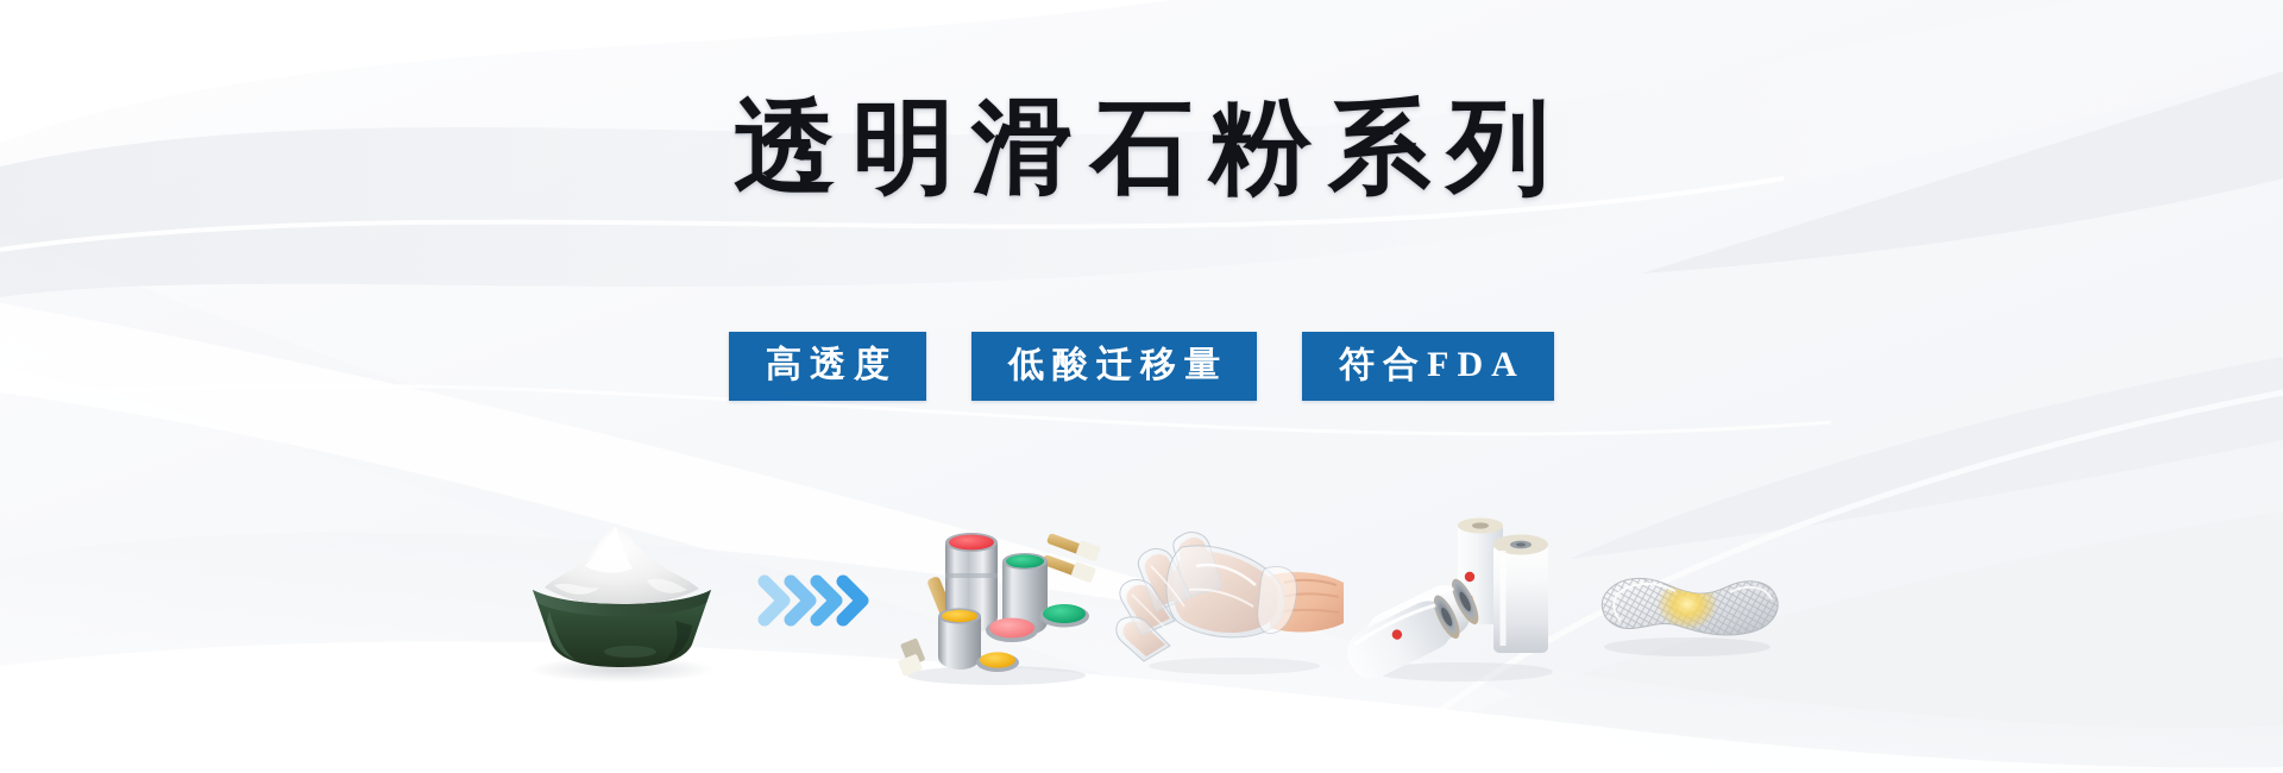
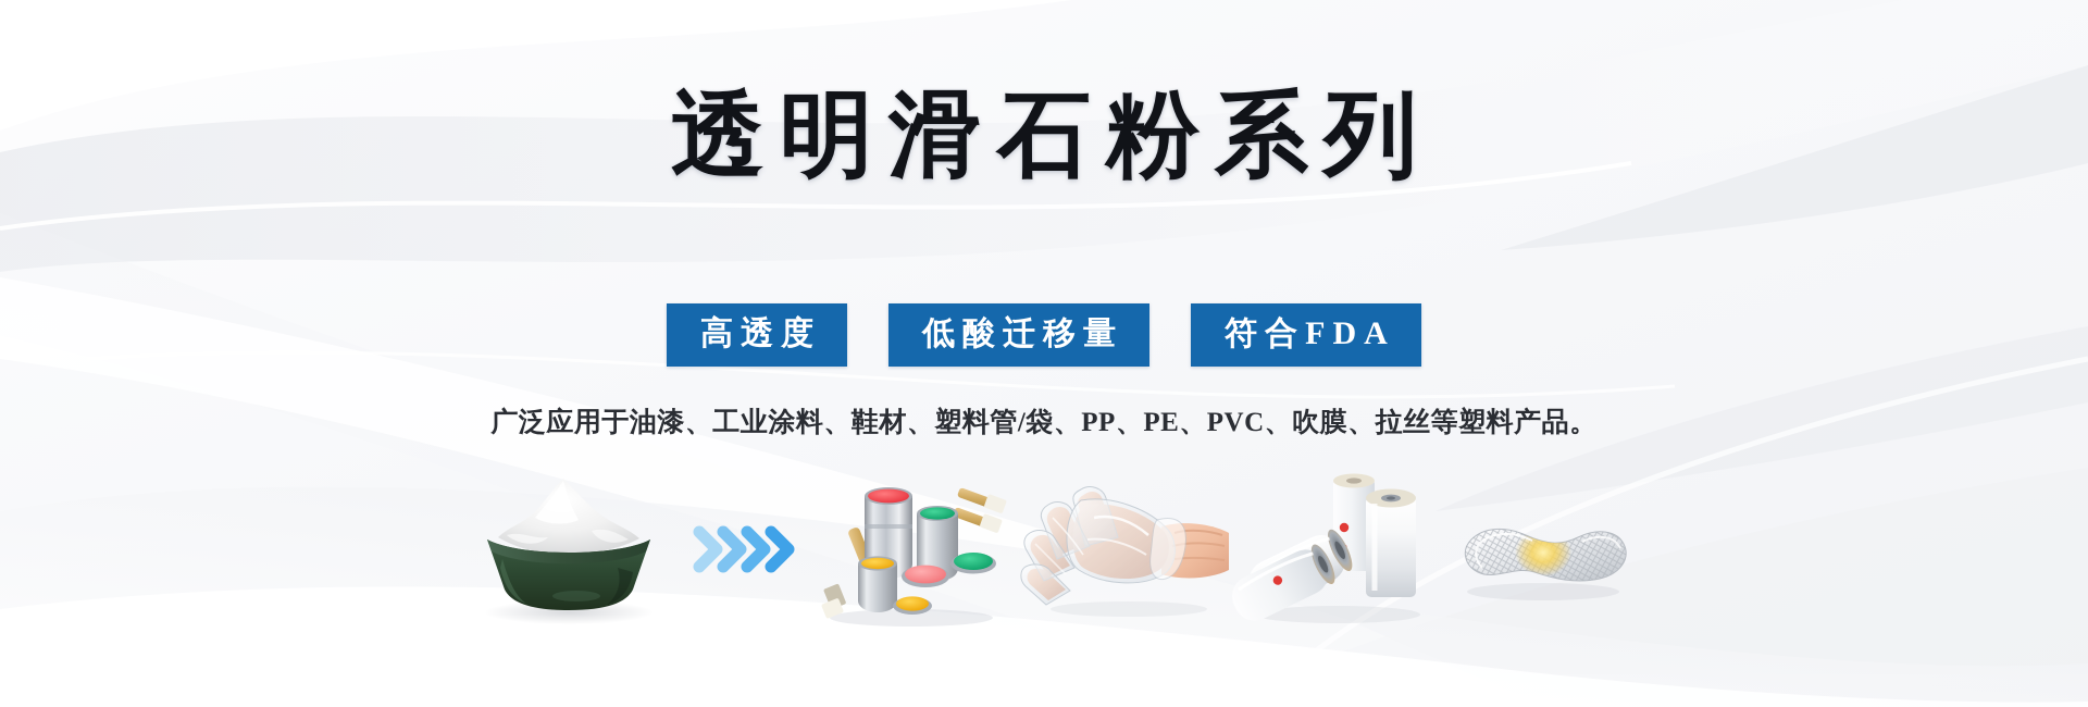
  透明滑石粉系列
  高透度
  低酸迁移量
  符合FDA
+ 广泛应用于油漆、工业涂料、鞋材、塑料管/袋、PP、PE、PVC、吹膜、拉丝等塑料产品。
